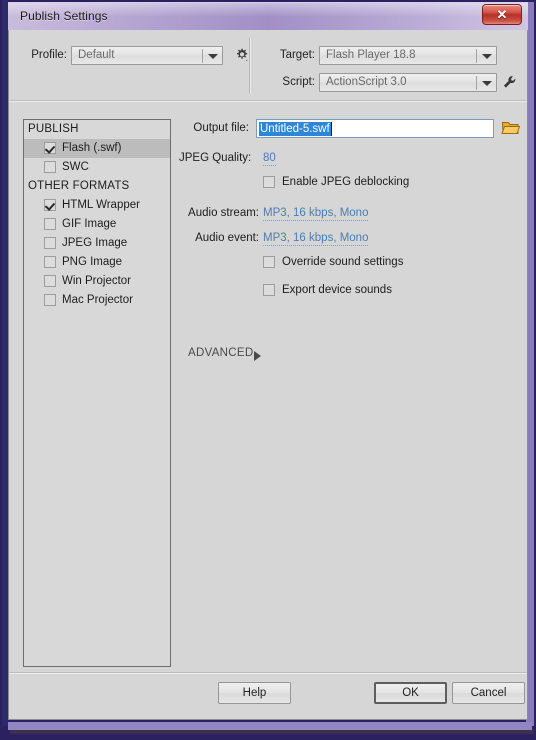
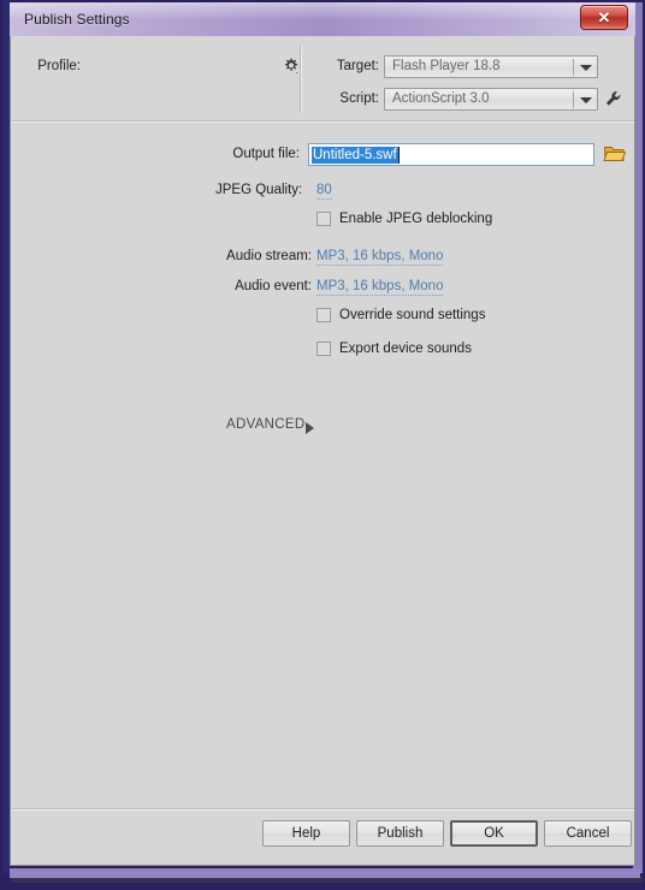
  Publish Settings
  ✕
  Profile:
- Default
  Target:
  Flash Player 18.8
  Script:
  ActionScript 3.0
- PUBLISH
- Flash (.swf)
- SWC
- OTHER FORMATS
- HTML Wrapper
- GIF Image
- JPEG Image
- PNG Image
- Win Projector
- Mac Projector
  Output file:
  Untitled-5.swf
  JPEG Quality:
  80
  Enable JPEG deblocking
  Audio stream:
  MP3, 16 kbps, Mono
  Audio event:
  MP3, 16 kbps, Mono
  Override sound settings
  Export device sounds
  ADVANCED
  Help
+ Publish
  OK
  Cancel
